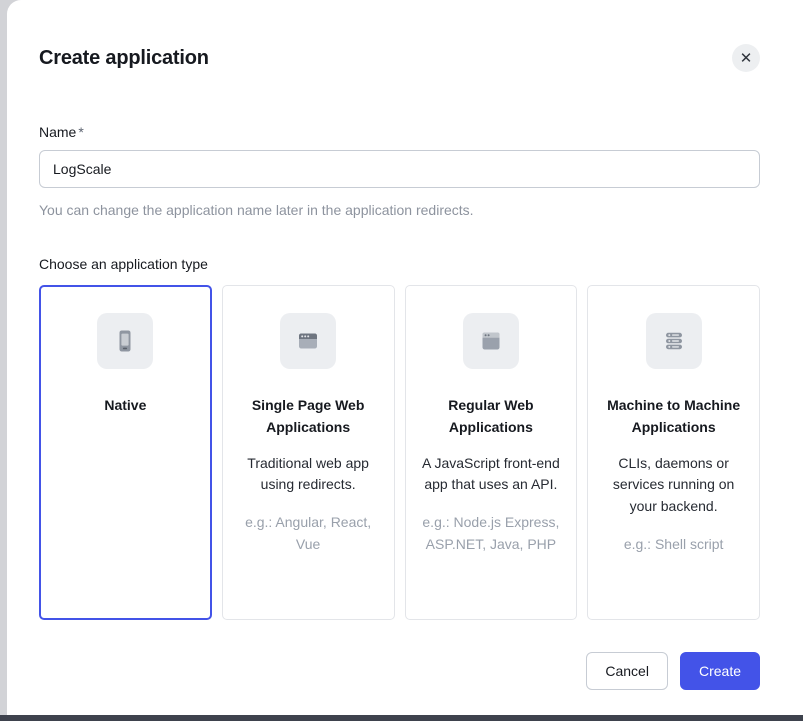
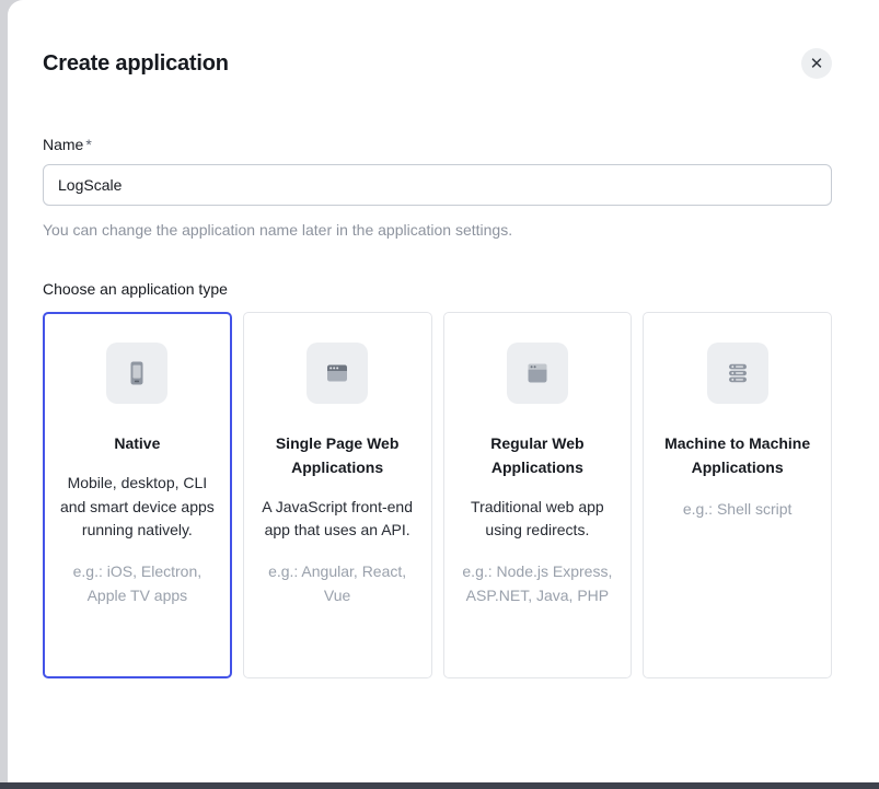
  Create application
  ✕
  Name *
  LogScale
- You can change the application name later in the application redirects.
+ You can change the application name later in the application settings.
  Choose an application type
  Native
+ Mobile, desktop, CLI and smart device apps running natively.
+ e.g.: iOS, Electron, Apple TV apps
  Single Page Web Applications
- Traditional web app using redirects.
+ A JavaScript front-end app that uses an API.
  e.g.: Angular, React, Vue
  Regular Web Applications
- A JavaScript front-end app that uses an API.
+ Traditional web app using redirects.
  e.g.: Node.js Express, ASP.NET, Java, PHP
  Machine to Machine Applications
- CLIs, daemons or services running on your backend.
  e.g.: Shell script
- Cancel
- Create
